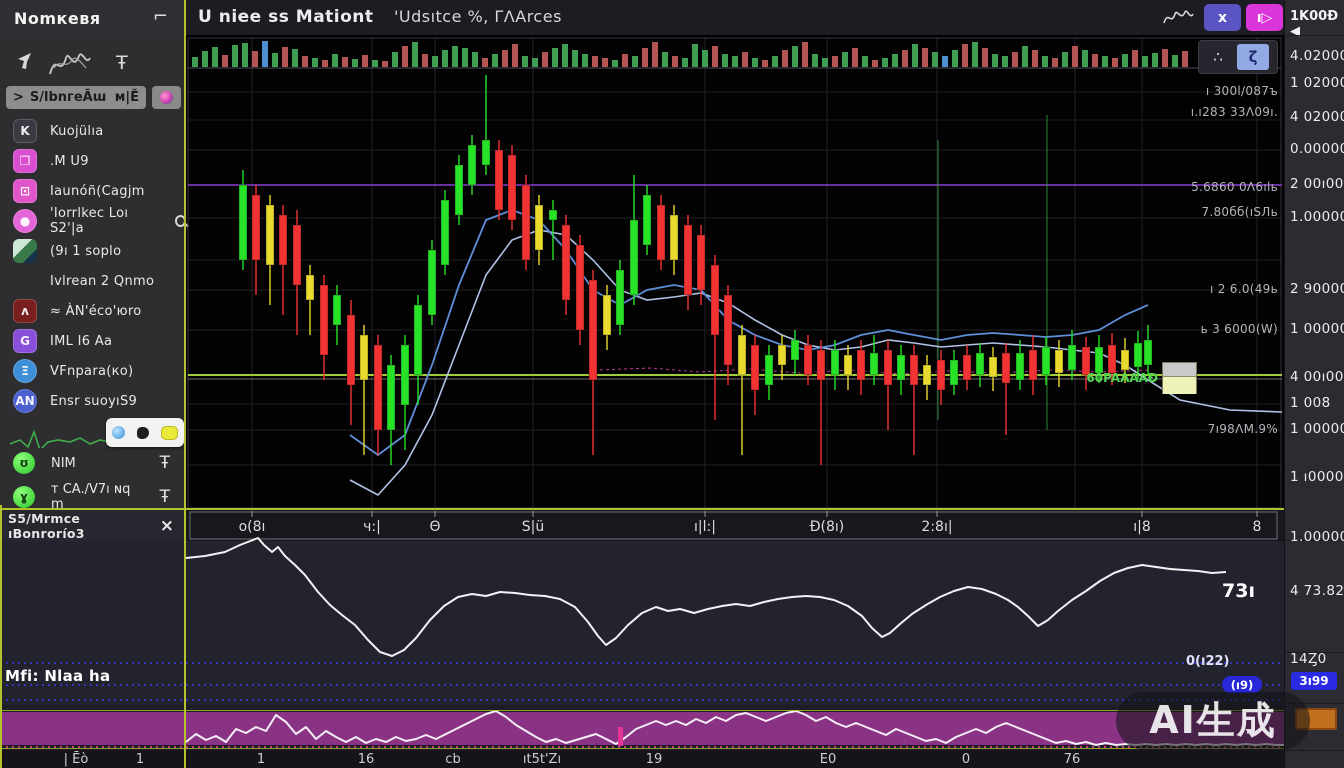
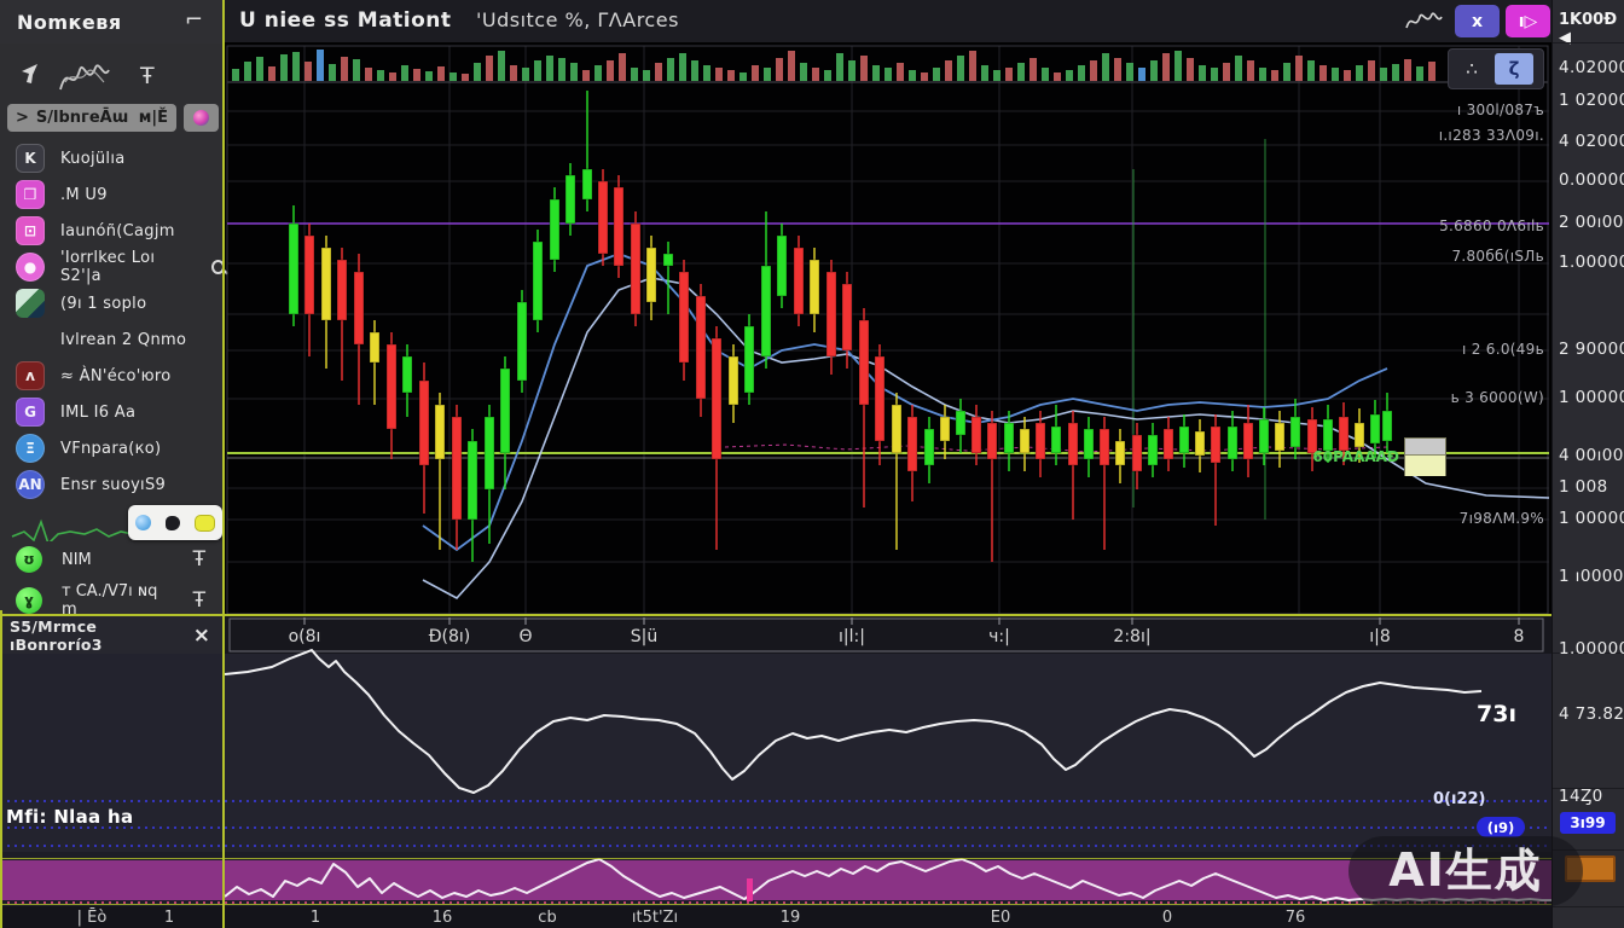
  Nomкeвя
  ⌐
  U niee ss Mationt 'Udsıtce %, ΓΛArces
  х
  ı▷
  Ŧ
  >
  S/lbnгeĀɯ
  м|Ĕ
  K
  Kuojülıa
  ❒
  .M U9
  ⊡
  Iaunóñ(Cagjm
  ●
  'Iorrlkec Loı S2'|a
  (9ı 1 soplo
  Ivlrean 2 Qnmo
  ʌ
  ≈ ÀN'éco'юro
  G
  IML I6 Aa
  Ξ
  VFnpara(ко)
  AN
  Ensr suoyıS9
  ʊ
  NIM
  Ŧ
  ɣ
  т CA./V7ı ɴq m
  Ŧ
  S5/Mrmce ıBonrorío3
  ×
  Mfi: Nlaa ha
  1K00Ð ◀
  3ı99
  4.0200
  1 0200
  4 0200
  0.0000
  2 00ı00
  1.0000
  2 9000
  1 0000
  4 00ı00
  1 008
  1 0000
  1 ı0000
  1.0000
  4 73.82
  14Ȥ0
  ı 300l/087ъ
  ı.ı283 33Λ09ı.
  5.6860 0Λ6ılь
  7.80бб(ıSЛь
  ı 2 6.0(49ь
  ь 3 6000(W)
  7ı98ΛM.9%
  60PAAAAÐ
  o(8ı
- ч:|
+ Ð(8ı)
  Θ
  S|ü
  ı|l:|
- Ð(8ı)
+ ч:|
  2:8ı|
  ı|8
  8
  | Ēò
  1
  1
  16
  cb
  ıt5t'Zı
  19
  E0
  0
  76
  ∴
  ζ
  73ı
  0(ı22)
  (ı9)
  AI生成
